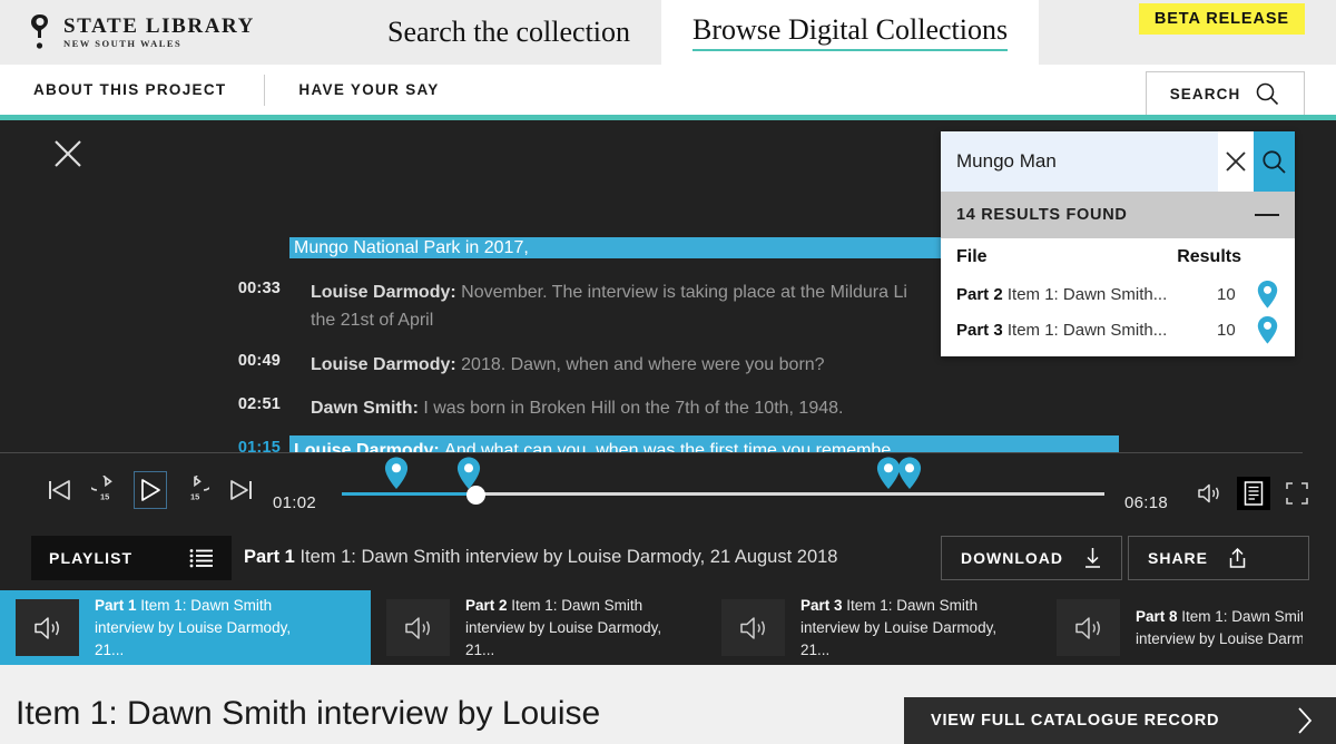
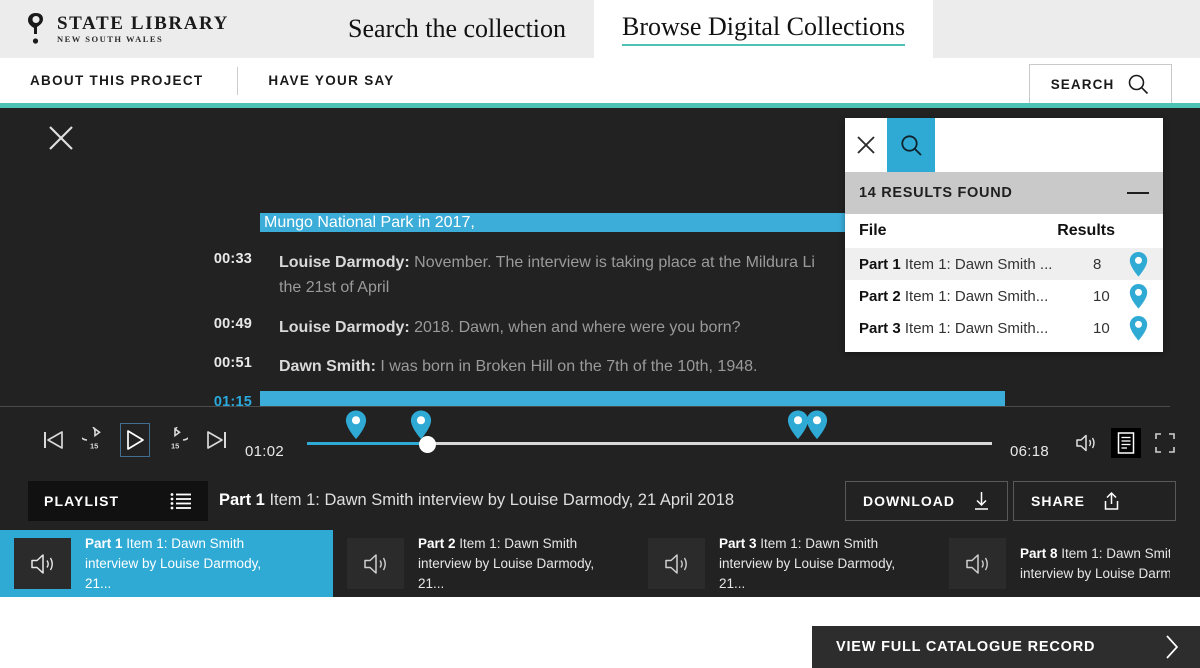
  STATE LIBRARY
  NEW SOUTH WALES
  Search the collection
  Browse Digital Collections
- BETA RELEASE
  ABOUT THIS PROJECT
  HAVE YOUR SAY
  SEARCH
  Mungo National Park in 2017,
  00:33
  Louise Darmody: November. The interview is taking place at the Mildura Li
  the 21st of April
  00:49
  Louise Darmody: 2018. Dawn, when and where were you born?
- 02:51
+ 00:51
  Dawn Smith: I was born in Broken Hill on the 7th of the 10th, 1948.
  01:15
- Louise Darmody: And what can you, when was the first time you remembe
- Mungo Man
  14 RESULTS FOUND
  File
  Results
+ Part 1 Item 1: Dawn Smith ...
+ 8
  Part 2 Item 1: Dawn Smith...
  10
  Part 3 Item 1: Dawn Smith...
  10
  15
  15
  01:02
  06:18
  PLAYLIST
- Part 1 Item 1: Dawn Smith interview by Louise Darmody, 21 August 2018
+ Part 1 Item 1: Dawn Smith interview by Louise Darmody, 21 April 2018
  DOWNLOAD
  SHARE
  Part 1 Item 1: Dawn Smith
  interview by Louise Darmody, 21...
  Part 2 Item 1: Dawn Smith
  interview by Louise Darmody, 21...
  Part 3 Item 1: Dawn Smith
  interview by Louise Darmody, 21...
  Part 8 Item 1: Dawn Smit
  interview by Louise Darm
- Item 1: Dawn Smith interview by Louise
  VIEW FULL CATALOGUE RECORD
